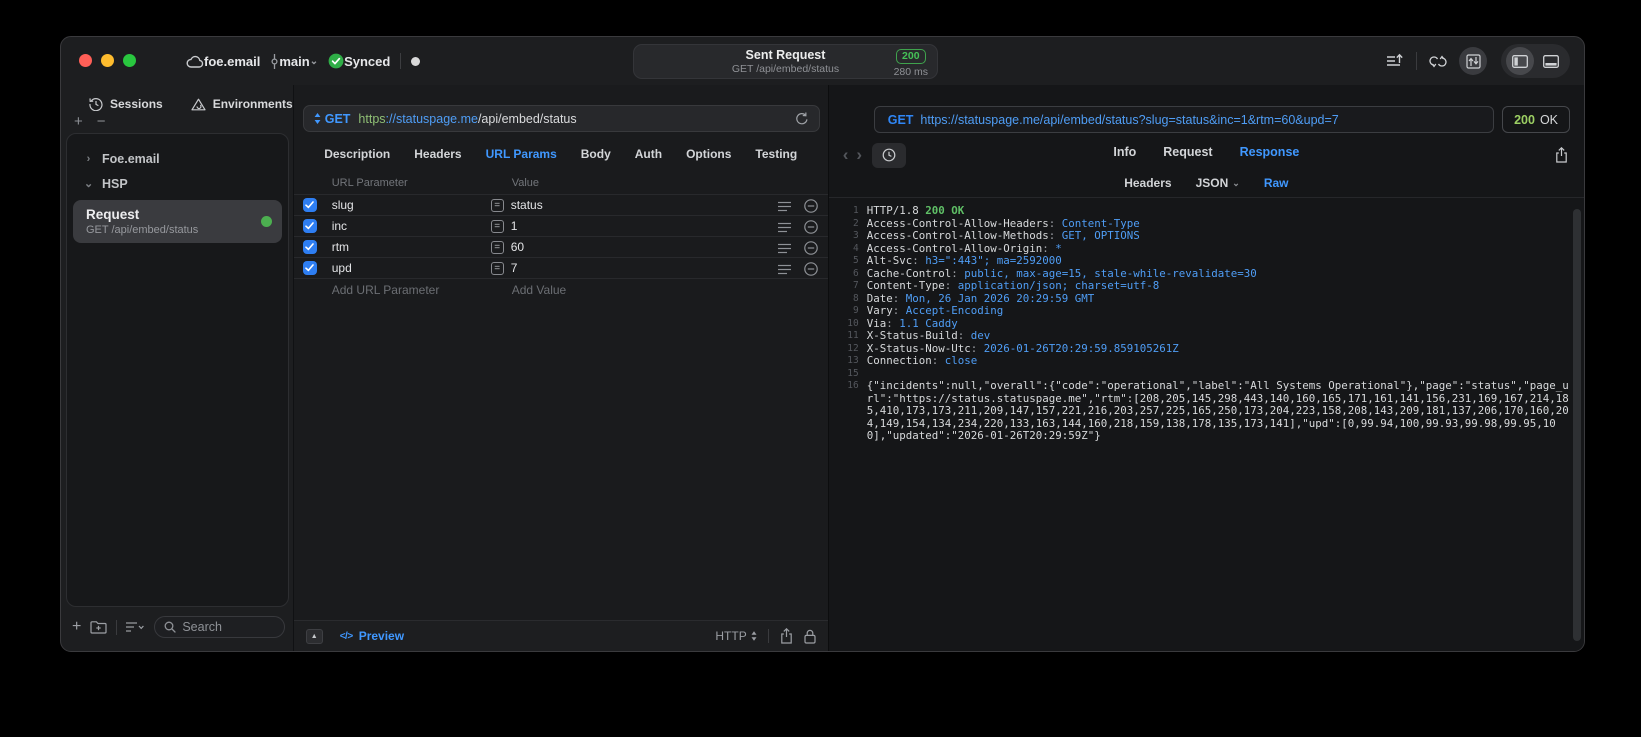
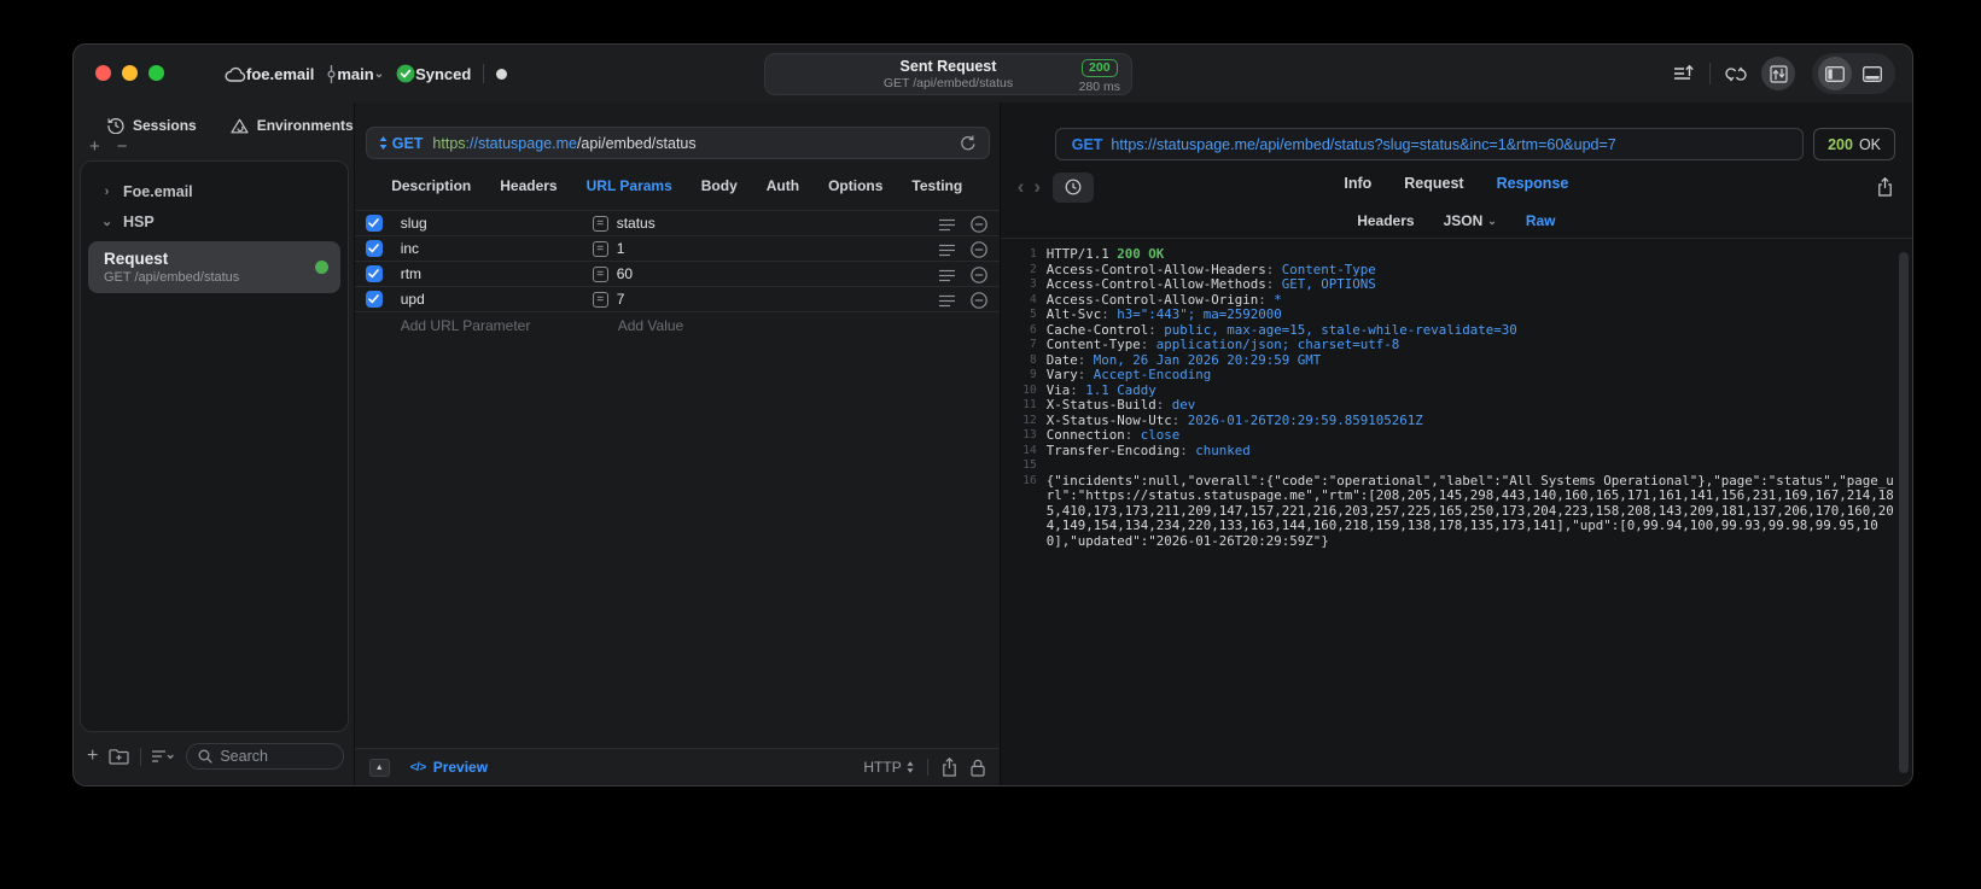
  foe.email
  main
  ⌄
  Synced
  Sent Request
  GET /api/embed/status
  200
  280 ms
  Sessions
  Environments
  +
  −
  ›
  Foe.email
  ⌄
  HSP
  Request
  GET /api/embed/status
  +
  Search
  GET
  https://statuspage.me/api/embed/status
  Description
  Headers
  URL Params
  Body
  Auth
  Options
  Testing
- URL Parameter
- Value
  slug
  =
  status
  inc
  =
  1
  rtm
  =
  60
  upd
  =
  7
  Add URL Parameter
  Add Value
  </>
  Preview
  HTTP
  GET
  https://statuspage.me/api/embed/status?slug=status&inc=1&rtm=60&upd=7
  200
  OK
  ‹
  ›
  Info
  Request
  Response
  Headers
  JSON
  ⌄
  Raw
  1
- HTTP/1.8 200 OK
+ HTTP/1.1 200 OK
  2
  Access-Control-Allow-Headers: Content-Type
  3
  Access-Control-Allow-Methods: GET, OPTIONS
  4
  Access-Control-Allow-Origin: *
  5
  Alt-Svc: h3=":443"; ma=2592000
  6
  Cache-Control: public, max-age=15, stale-while-revalidate=30
  7
  Content-Type: application/json; charset=utf-8
  8
  Date: Mon, 26 Jan 2026 20:29:59 GMT
  9
  Vary: Accept-Encoding
  10
  Via: 1.1 Caddy
  11
  X-Status-Build: dev
  12
  X-Status-Now-Utc: 2026-01-26T20:29:59.859105261Z
  13
  Connection: close
+ 14
+ Transfer-Encoding: chunked
  15
  16
  {"incidents":null,"overall":{"code":"operational","label":"All Systems Operational"},"page":"status","page_url":"https://status.statuspage.me","rtm":[208,205,145,298,443,140,160,165,171,161,141,156,231,169,167,214,185,410,173,173,211,209,147,157,221,216,203,257,225,165,250,173,204,223,158,208,143,209,181,137,206,170,160,204,149,154,134,234,220,133,163,144,160,218,159,138,178,135,173,141],"upd":[0,99.94,100,99.93,99.98,99.95,100],"updated":"2026-01-26T20:29:59Z"}
